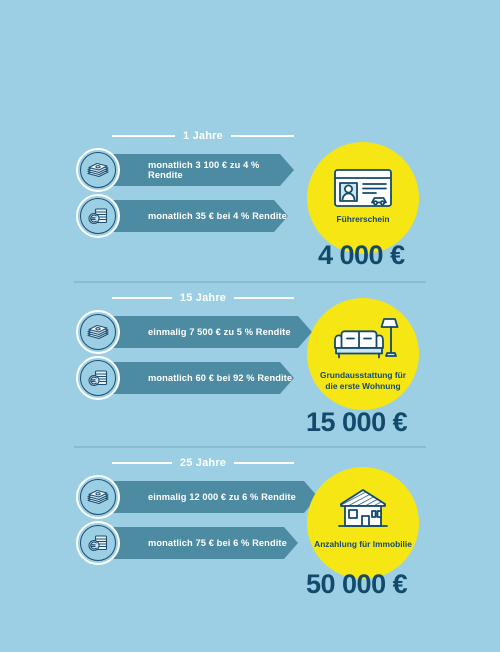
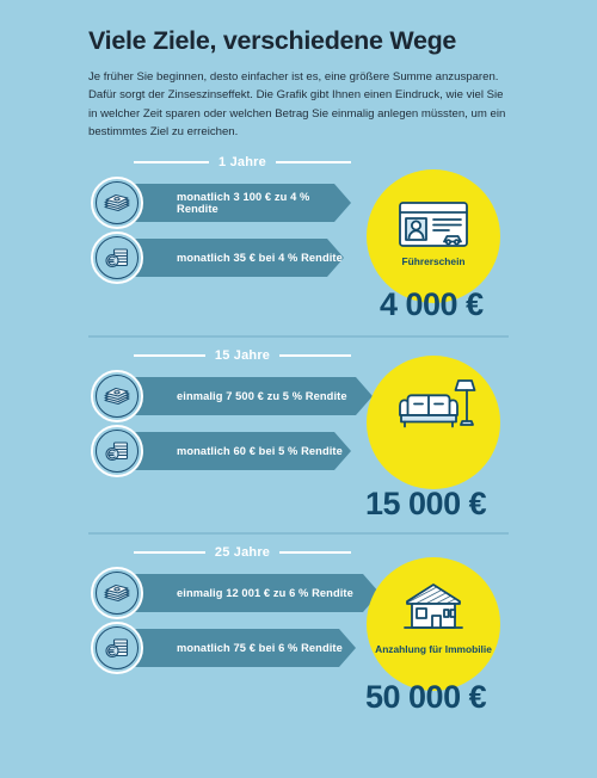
+ Viele Ziele, verschiedene Wege
+ Je früher Sie beginnen, desto einfacher ist es, eine größere Summe anzusparen. Dafür sorgt der Zinseszinseffekt. Die Grafik gibt Ihnen einen Eindruck, wie viel Sie in welcher Zeit sparen oder welchen Betrag Sie einmalig anlegen müssten, um ein bestimmtes Ziel zu erreichen.
  1 Jahre
  monatlich 3 100 € zu 4 % Rendite
  monatlich 35 € bei 4 % Rendite
  Führerschein
  4 000 €
  15 Jahre
  einmalig 7 500 € zu 5 % Rendite
- monatlich 60 € bei 92 % Rendite
+ monatlich 60 € bei 5 % Rendite
- Grundausstattung für die erste Wohnung
  15 000 €
  25 Jahre
- einmalig 12 000 € zu 6 % Rendite
+ einmalig 12 001 € zu 6 % Rendite
  monatlich 75 € bei 6 % Rendite
  Anzahlung für Immobilie
  50 000 €
